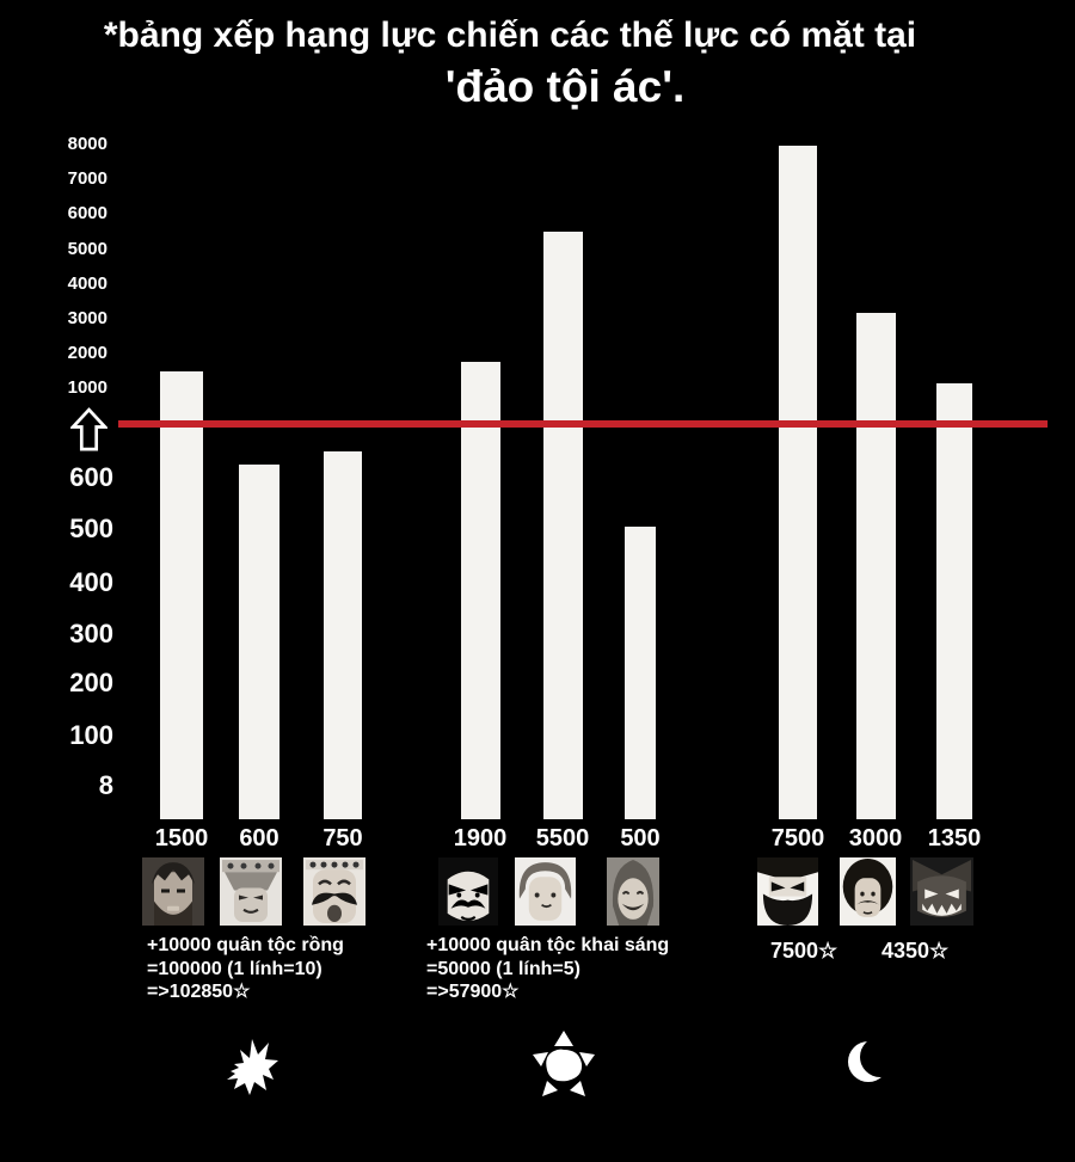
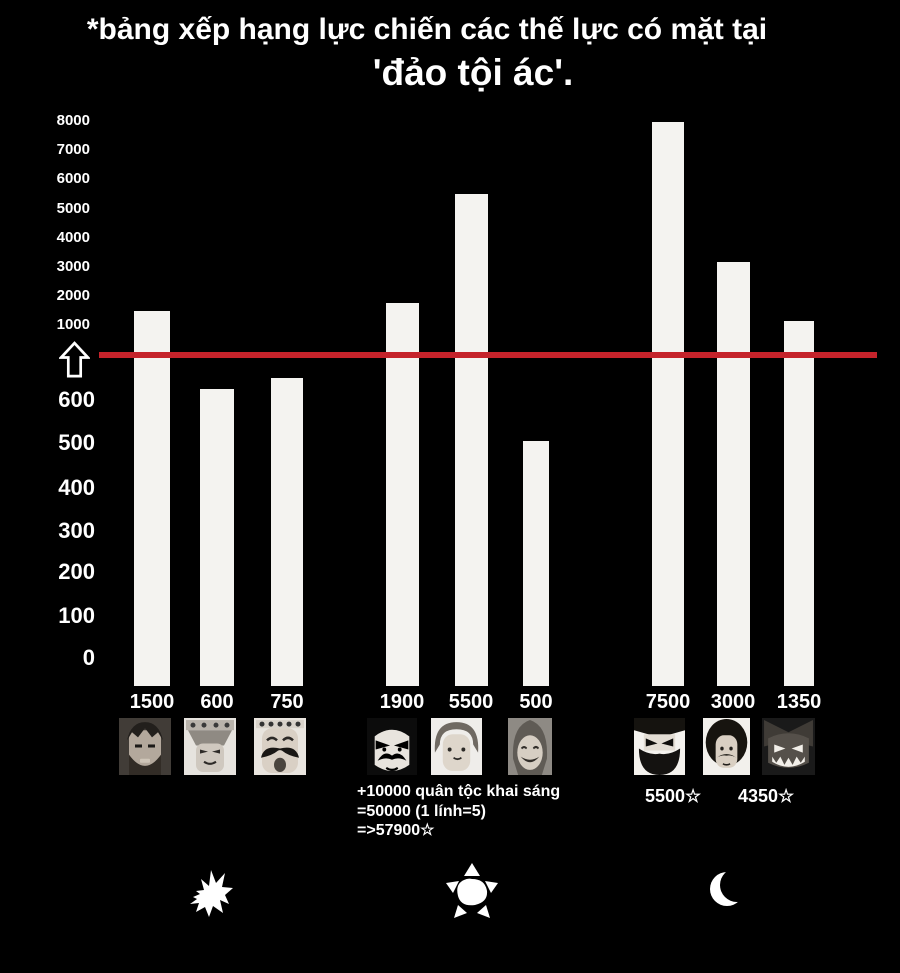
  *bảng xếp hạng lực chiến các thế lực có mặt tại
  'đảo tội ác'.
  8000
  7000
  6000
  5000
  4000
  3000
  2000
  1000
  600
  500
  400
  300
  200
  100
- 8
+ 0
  1500
  600
  750
  1900
  5500
  500
  7500
  3000
  1350
- +10000 quân tộc rồng
- =100000 (1 lính=10)
- =>102850☆
  +10000 quân tộc khai sáng
  =50000 (1 lính=5)
  =>57900☆
- 7500☆
+ 5500☆
  4350☆
